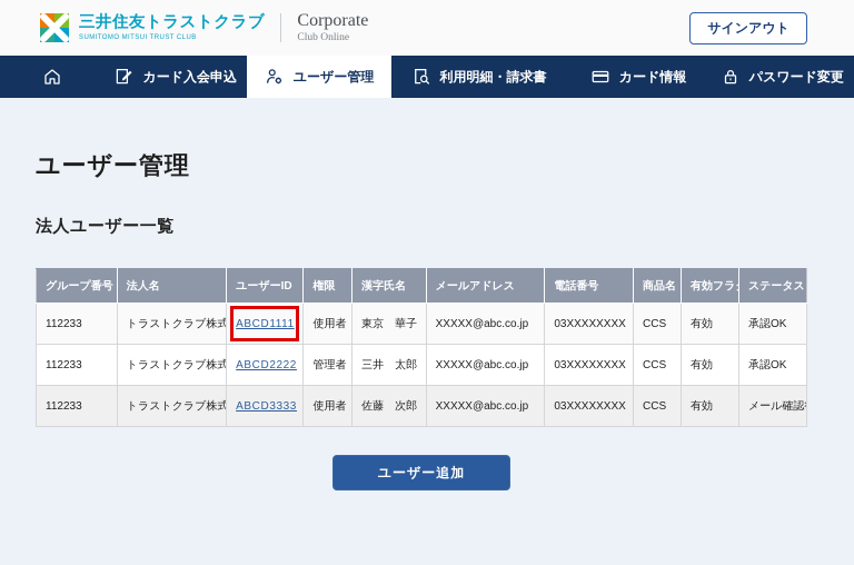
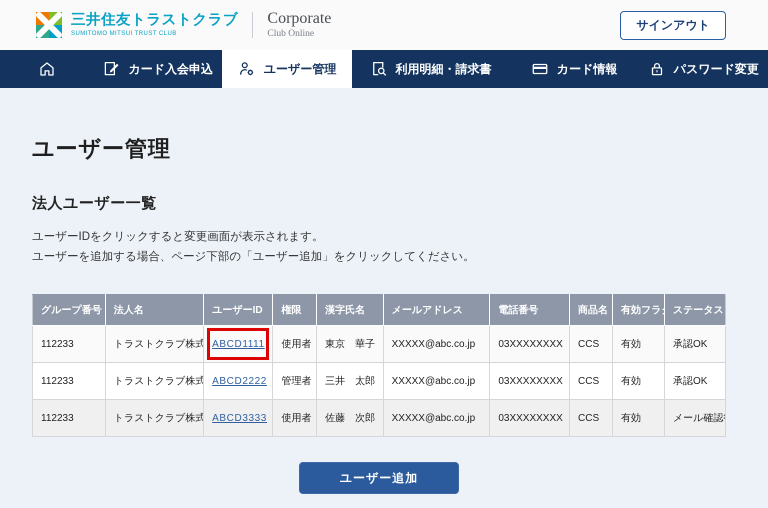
  三井住友トラストクラブ
  Corporate
  Club Online
  サインアウト
  カード入会申込
  ユーザー管理
  利用明細・請求書
  カード情報
  パスワード変更
  ユーザー管理
  法人ユーザー一覧
+ ユーザーIDをクリックすると変更画面が表示されます。
+ ユーザーを追加する場合、ページ下部の「ユーザー追加」をクリックしてください。
  グループ番号	法人名	ユーザーID	権限	漢字氏名	メールアドレス	電話番号	商品名	有効フラ	ステータス
  112233	トラストクラブ株式	ABCD1111	使用者	東京 華子	XXXXX@abc.co.jp	03XXXXXXXX	CCS	有効	承認OK
  112233	トラストクラブ株式	ABCD2222	管理者	三井 太郎	XXXXX@abc.co.jp	03XXXXXXXX	CCS	有効	承認OK
  112233	トラストクラブ株式	ABCD3333	使用者	佐藤 次郎	XXXXX@abc.co.jp	03XXXXXXXX	CCS	有効	メール確認
  ユーザー追加
